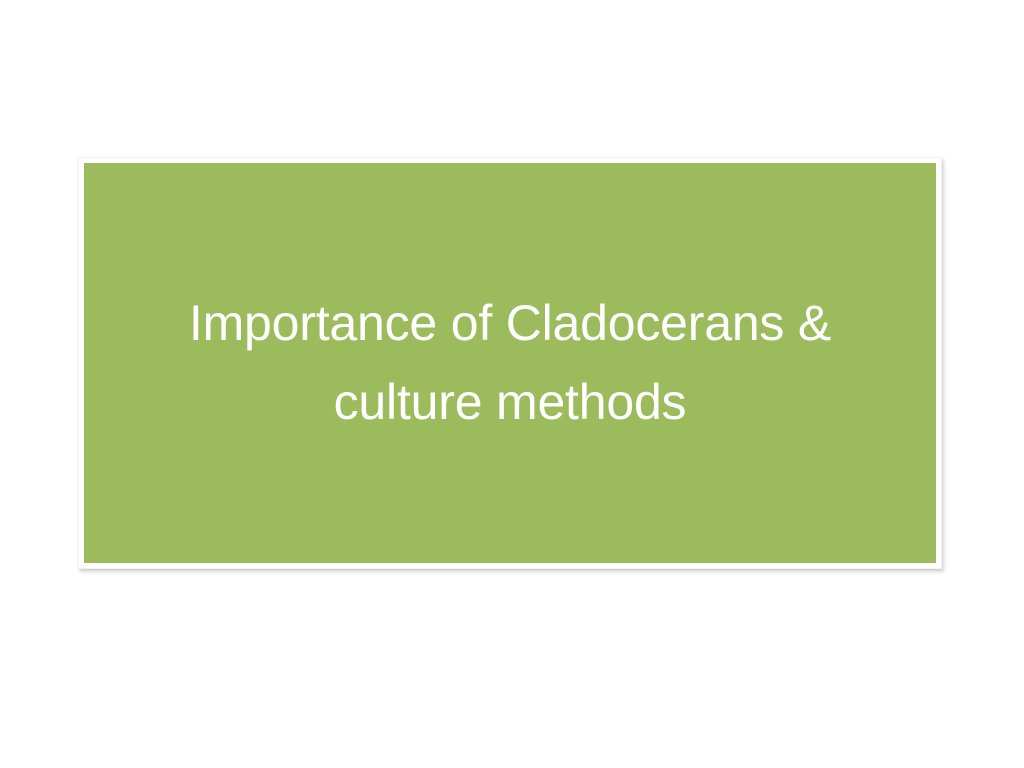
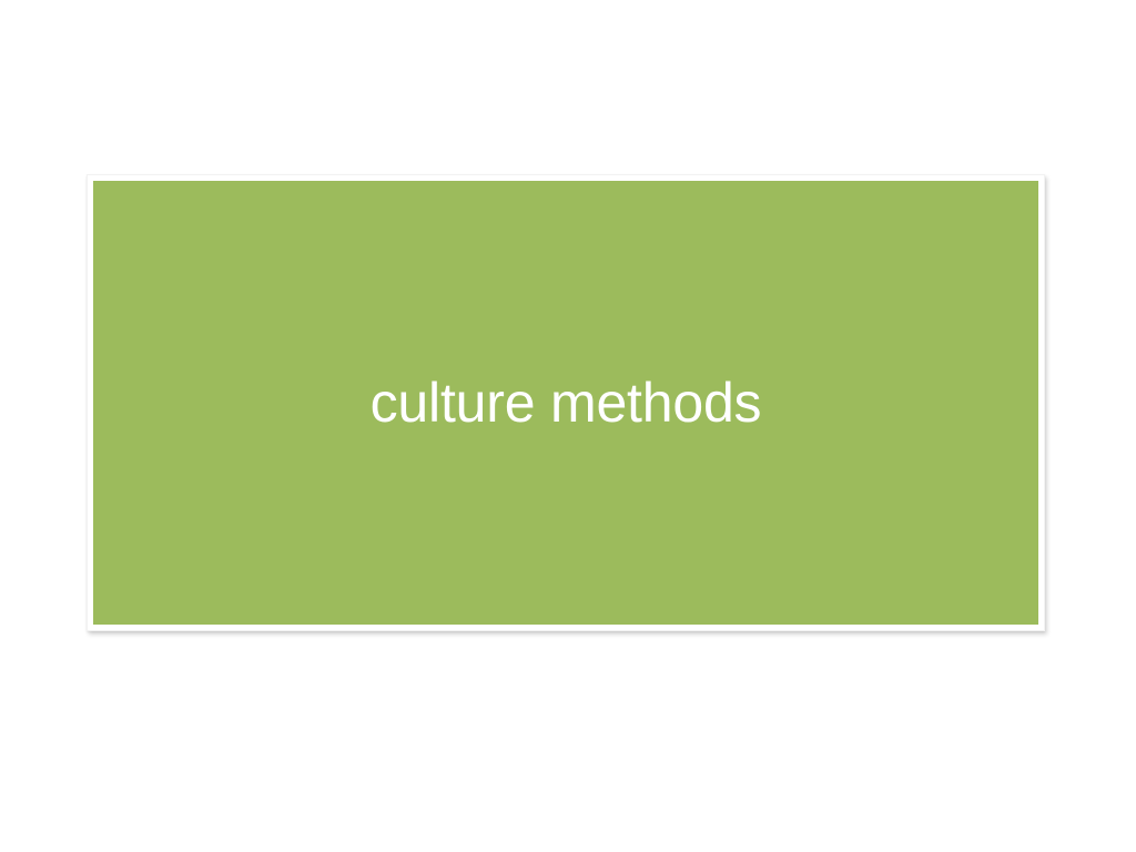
- Importance of Cladocerans &
  culture methods
